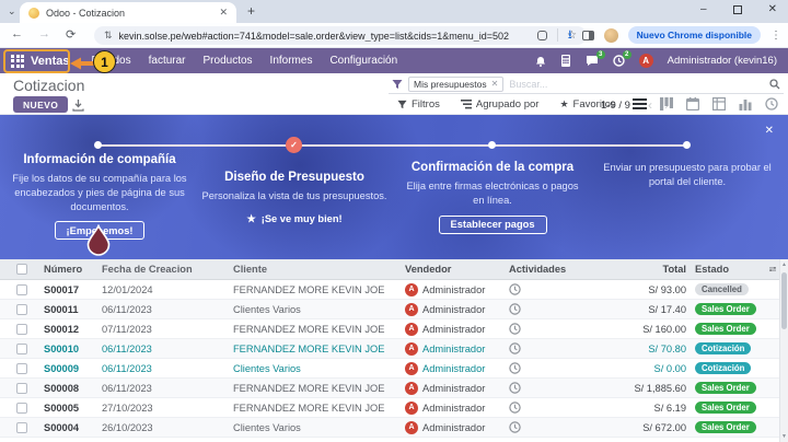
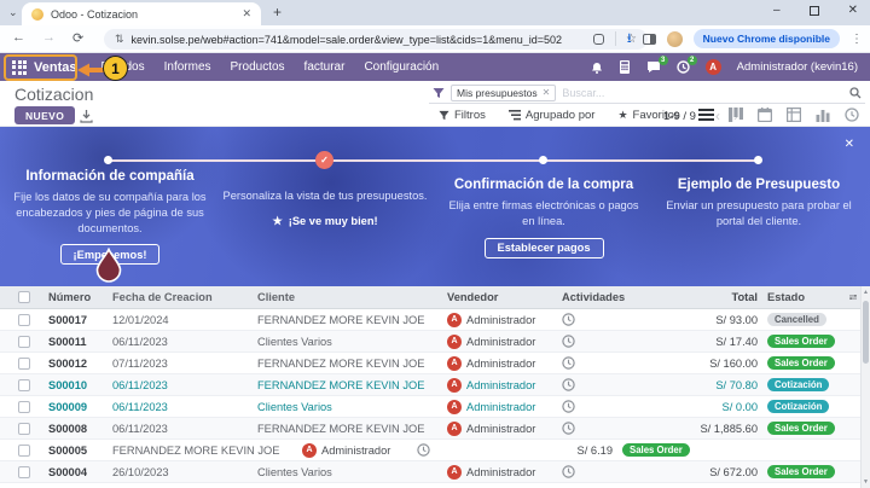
  ⌄
  Odoo - Cotizacion
  ✕
  +
  –
  ✕
  ←
  →
  ⟳
  ⇅
  kevin.solse.pe/web#action=741&model=sale.order&view_type=list&cids=1&menu_id=502
  ☆
  ⭳
  Nuevo Chrome disponible
  ⋮
  Ventas
- facturar
+ Informes
  Productos
- Informes
+ facturar
  Configuración
  A
  Administrador (kevin16)
  1
  Cotizacion
  Mis presupuestos
  ✕
  Buscar...
  NUEVO
  Filtros
  Agrupado por
  ★
  Favoritos
  1-9 / 9
  ‹
  ✕
  ✓
  Información de compañía
  Fije los datos de su compañía para los encabezados y pies de página de sus documentos.
  ¡Empemos!
- Diseño de Presupuesto
  Personaliza la vista de tus presupuestos.
  ★
  ¡Se ve muy bien!
  Confirmación de la compra
  Elija entre firmas electrónicas o pagos en línea.
  Establecer pagos
+ Ejemplo de Presupuesto
  Enviar un presupuesto para probar el portal del cliente.
  Número
  Fecha de Creacion
  Cliente
  Vendedor
  Actividades
  Total
  Estado
  S00017
  12/01/2024
  FERNANDEZ MORE KEVIN JOE
  Administrador
  S/ 93.00
  Cancelled
  S00011
  06/11/2023
  Clientes Varios
  Administrador
  S/ 17.40
  Sales Order
  S00012
  07/11/2023
  FERNANDEZ MORE KEVIN JOE
  Administrador
  S/ 160.00
  Sales Order
  S00010
  06/11/2023
  FERNANDEZ MORE KEVIN JOE
  Administrador
  S/ 70.80
  Cotización
  S00009
  06/11/2023
  Clientes Varios
  Administrador
  S/ 0.00
  Cotización
  S00008
  06/11/2023
  FERNANDEZ MORE KEVIN JOE
  Administrador
  S/ 1,885.60
  Sales Order
  S00005
- 27/10/2023
  FERNANDEZ MORE KEVIN JOE
  Administrador
  S/ 6.19
  Sales Order
  S00004
  26/10/2023
  Clientes Varios
  Administrador
  S/ 672.00
  Sales Order
